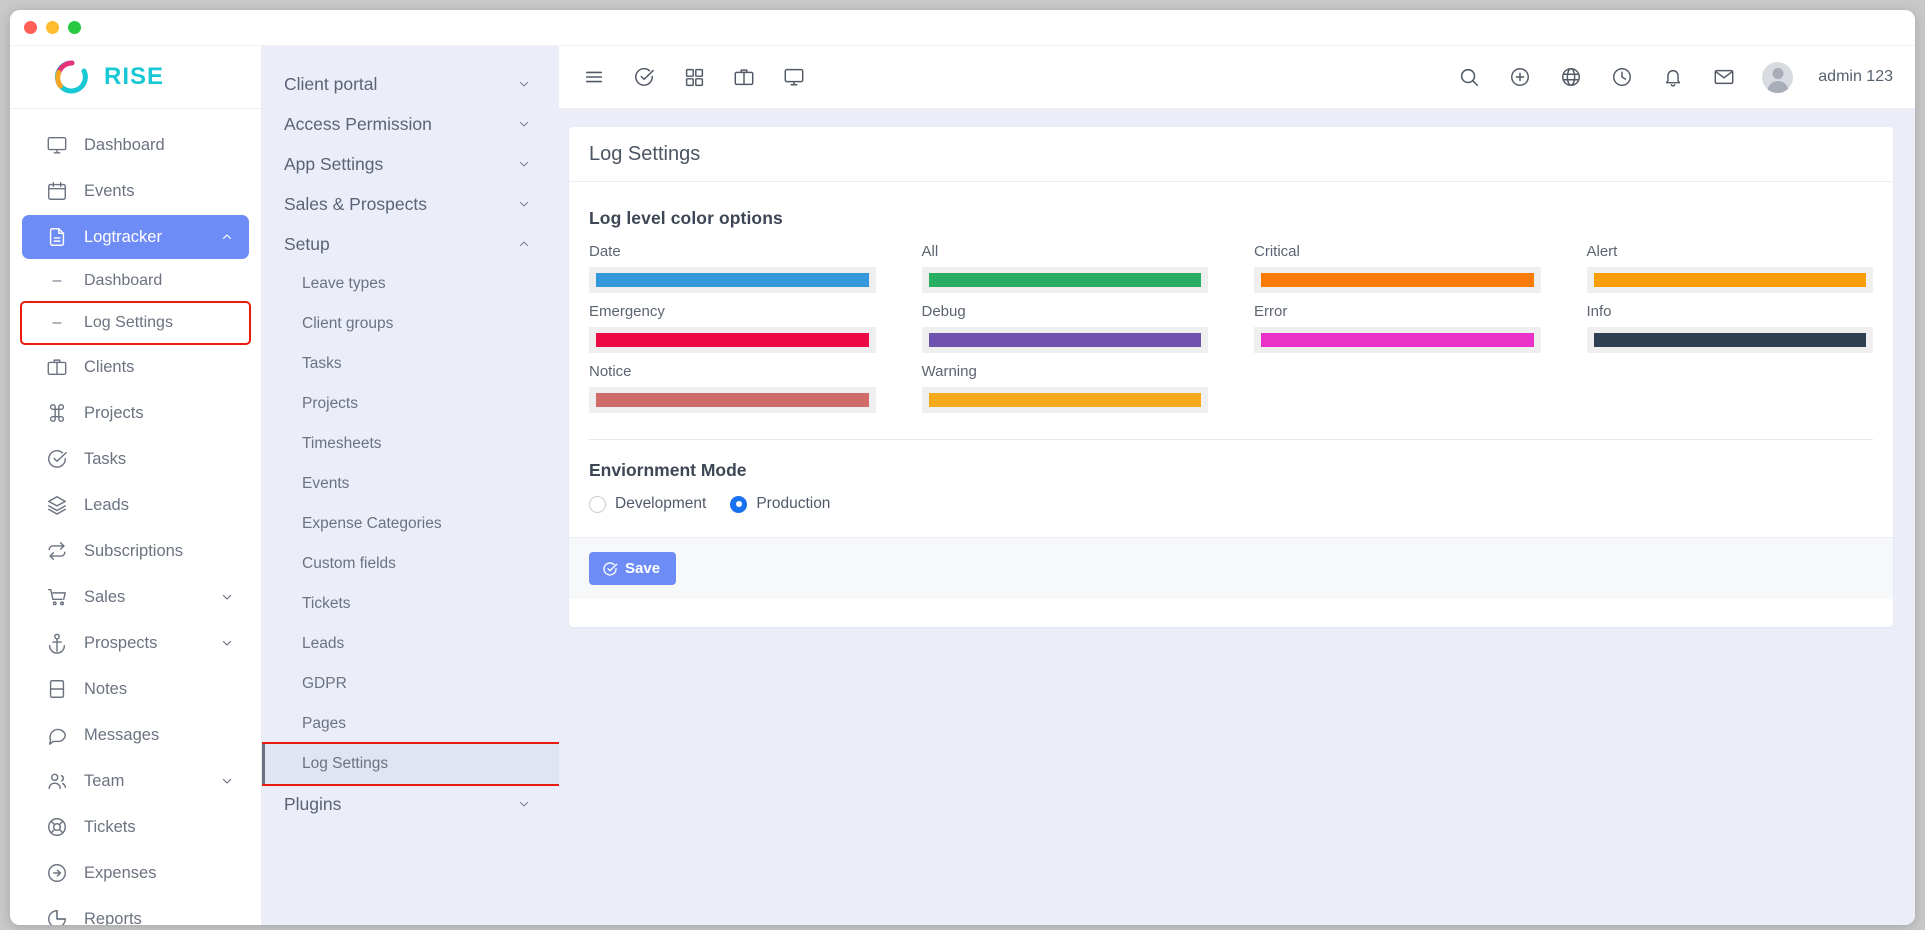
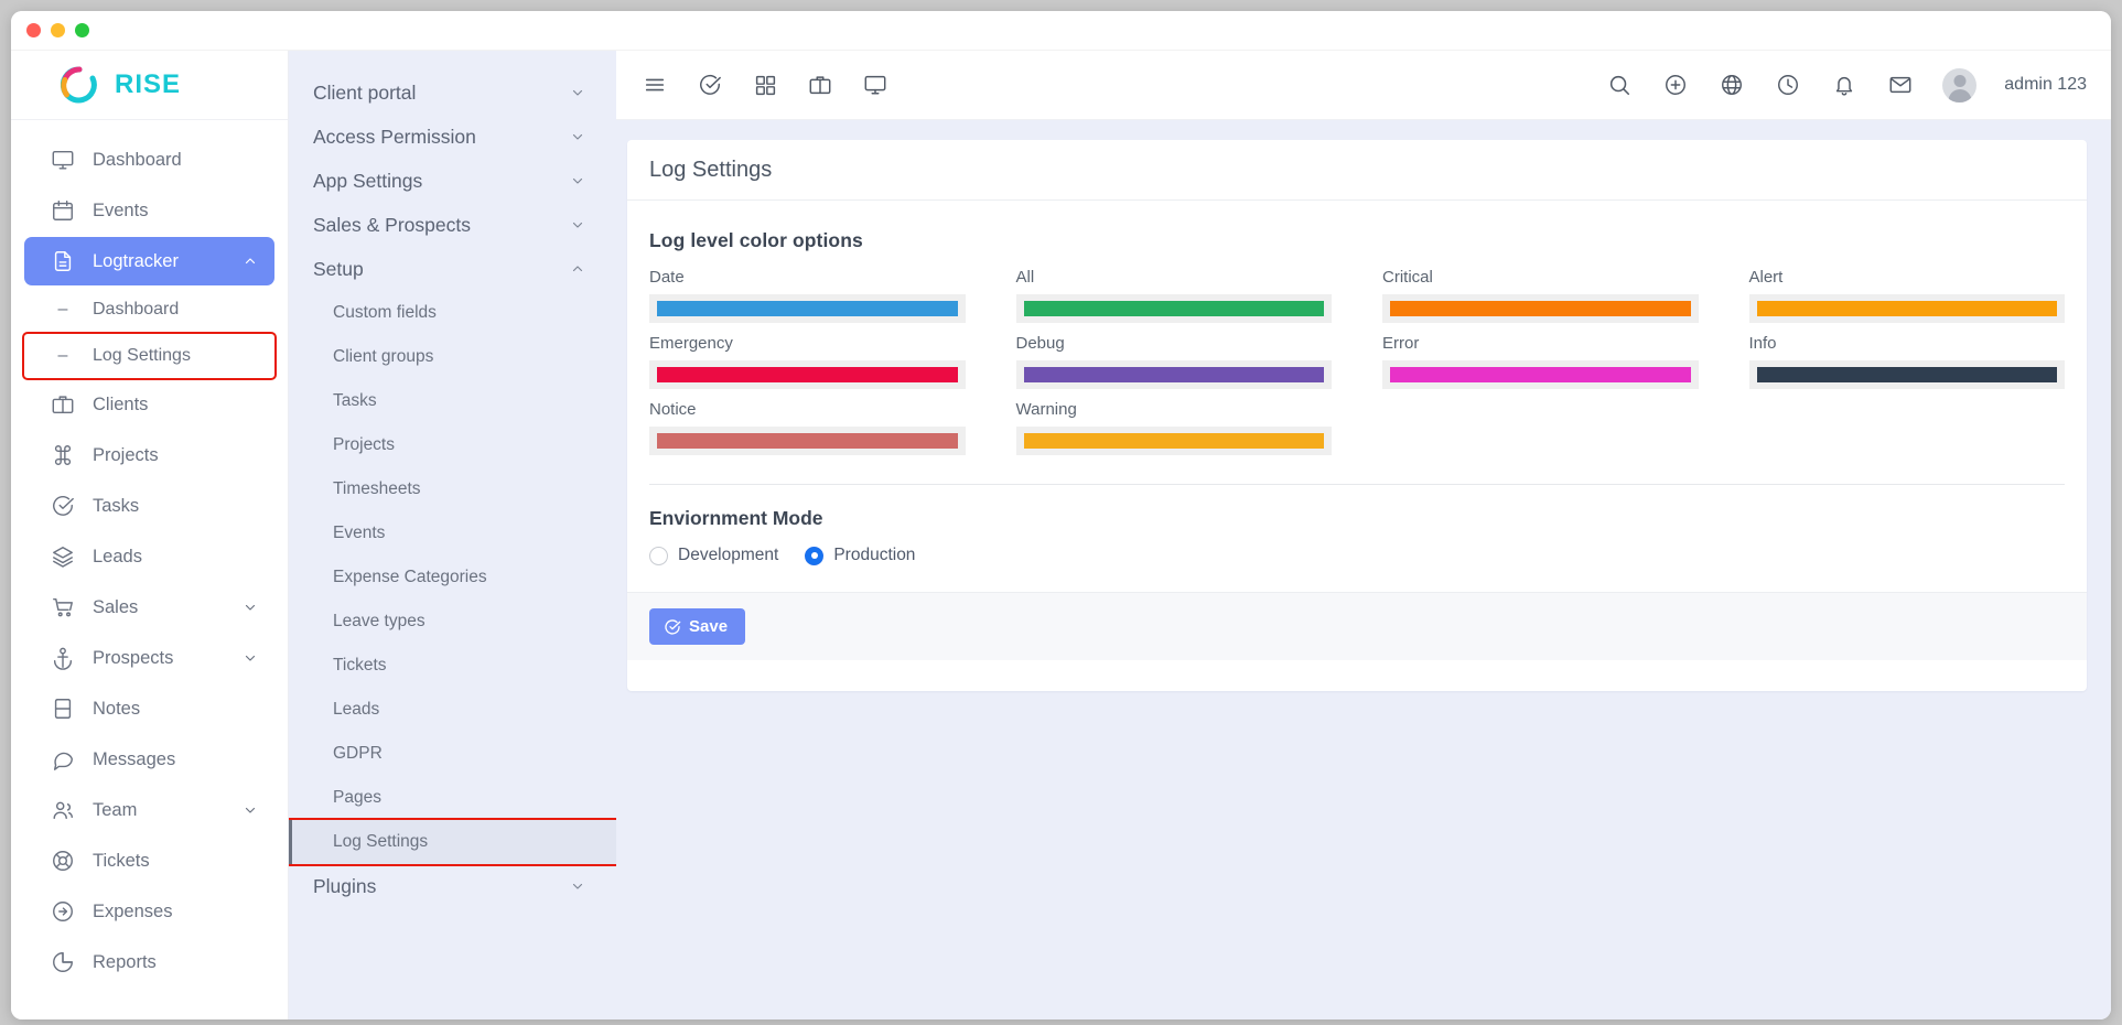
  RISE
  Dashboard
  Events
  Logtracker
  –
  Dashboard
  –
  Log Settings
  Clients
  Projects
  Tasks
  Leads
- Subscriptions
  Sales
  Prospects
  Notes
  Messages
  Team
  Tickets
  Expenses
  Reports
  Client portal
  Access Permission
  App Settings
  Sales & Prospects
  Setup
- Leave types
+ Custom fields
  Client groups
  Tasks
  Projects
  Timesheets
  Events
  Expense Categories
- Custom fields
+ Leave types
  Tickets
  Leads
  GDPR
  Pages
  Log Settings
  Plugins
  admin 123
  Log Settings
  Log level color options
  Date
  All
  Critical
  Alert
  Emergency
  Debug
  Error
  Info
  Notice
  Warning
  Enviornment Mode
  Development
  Production
  Save
